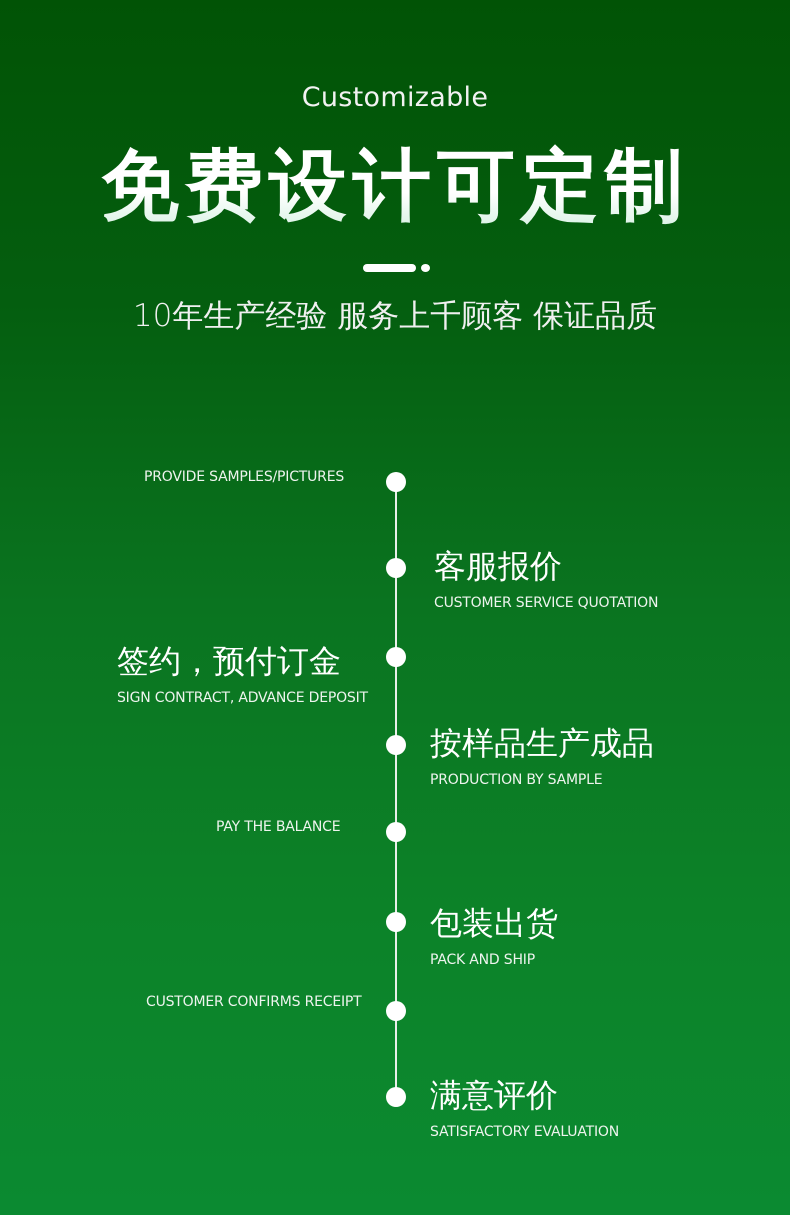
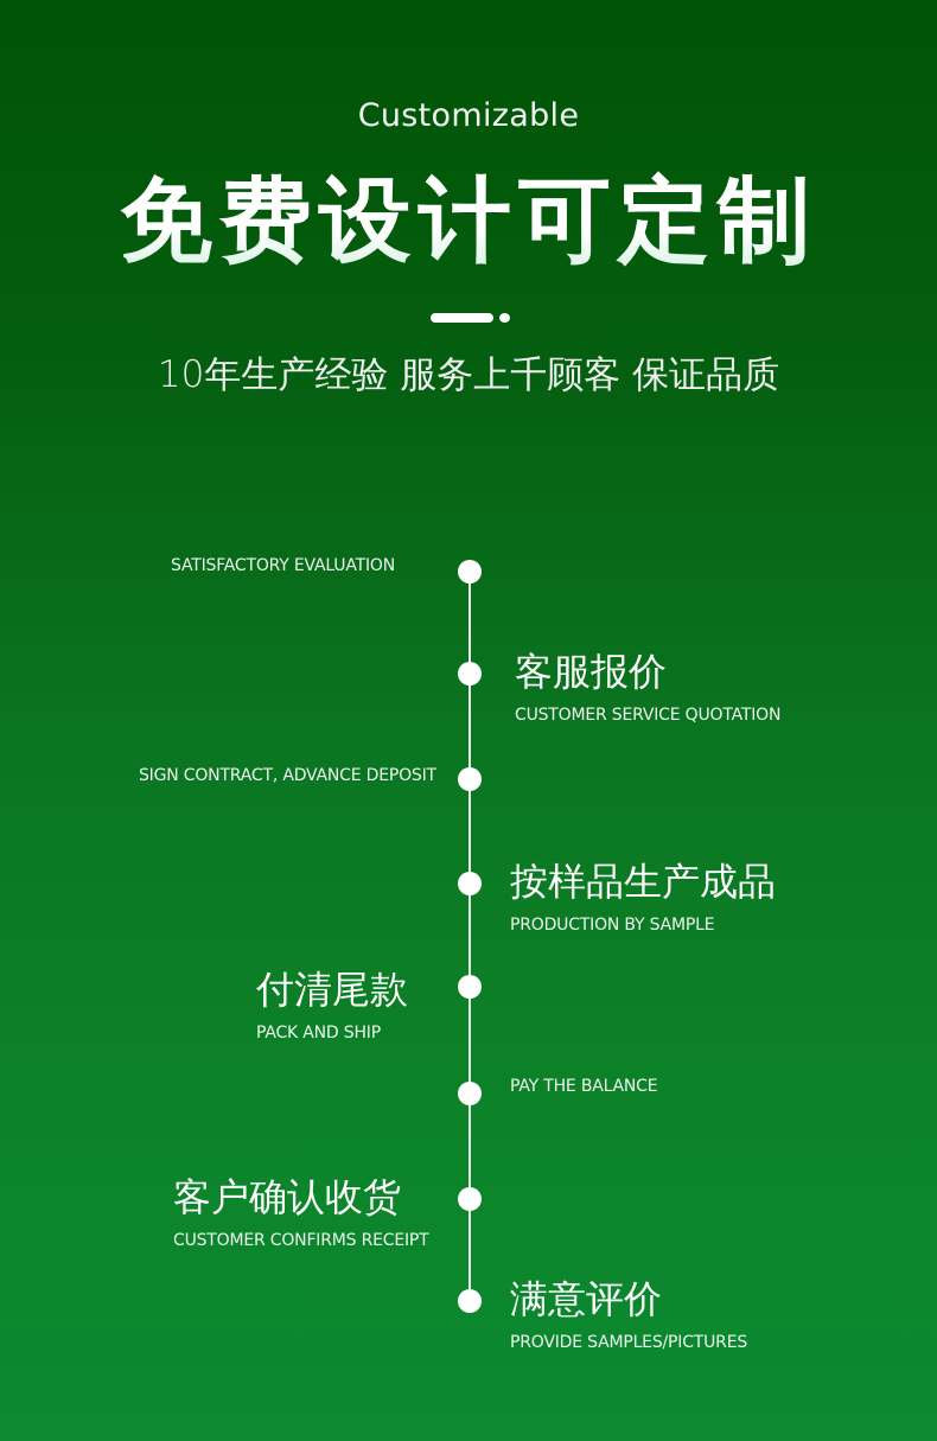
  Customizable
  免费设计可定制
  10年生产经验 服务上千顾客 保证品质
- PROVIDE SAMPLES/PICTURES
+ SATISFACTORY EVALUATION
  客服报价
  CUSTOMER SERVICE QUOTATION
- 签约，预付订金
  SIGN CONTRACT, ADVANCE DEPOSIT
  按样品生产成品
  PRODUCTION BY SAMPLE
+ 付清尾款
- PAY THE BALANCE
+ PACK AND SHIP
- 包装出货
- PACK AND SHIP
+ PAY THE BALANCE
+ 客户确认收货
  CUSTOMER CONFIRMS RECEIPT
  满意评价
- SATISFACTORY EVALUATION
+ PROVIDE SAMPLES/PICTURES
